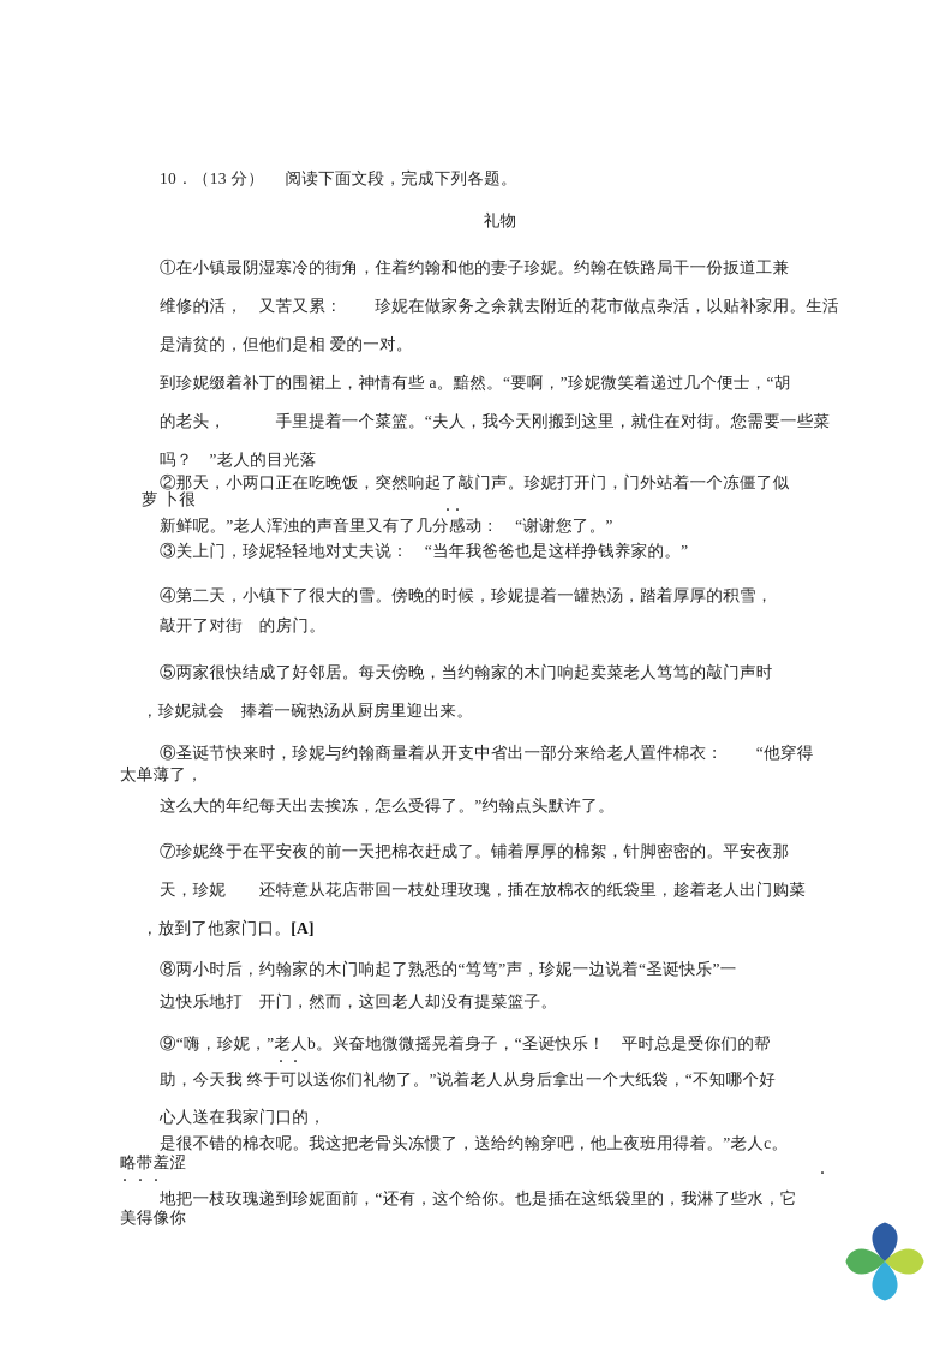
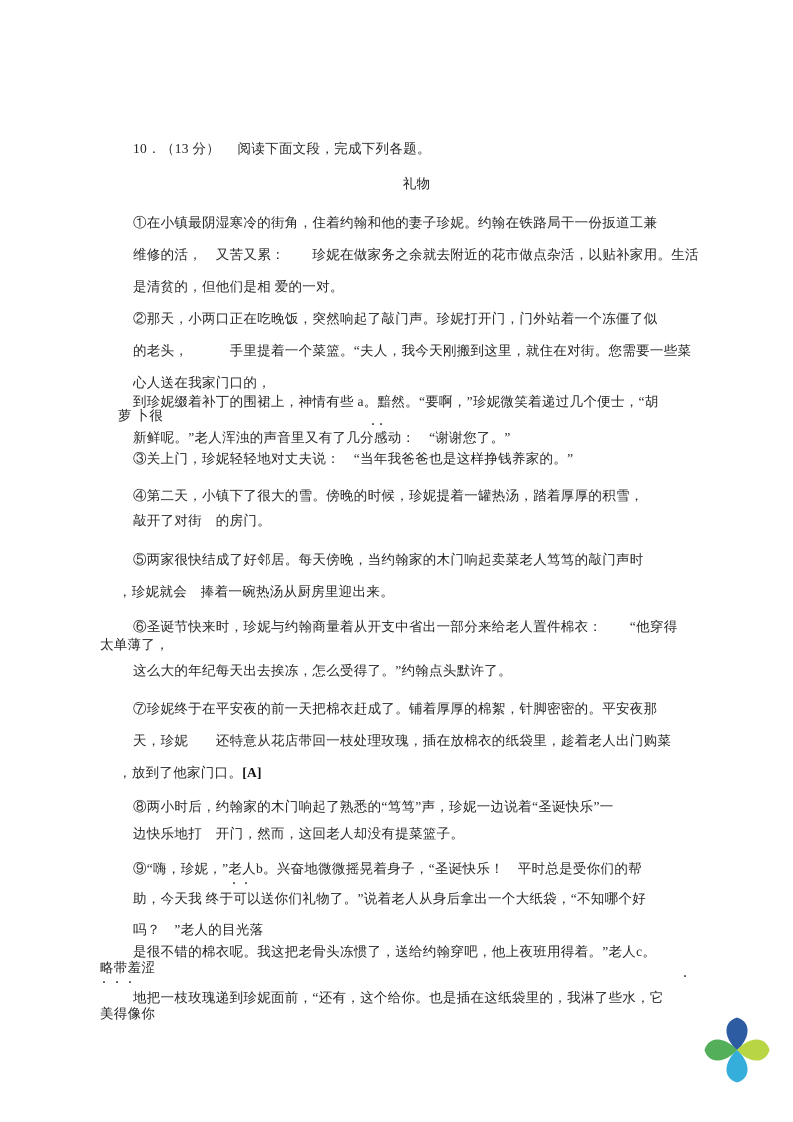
  10．（13 分） 阅读下面文段，完成下列各题。
  礼物
  ①在小镇最阴湿寒冷的街角，住着约翰和他的妻子珍妮。约翰在铁路局干一份扳道工兼
  维修的活， 又苦又累： 珍妮在做家务之余就去附近的花市做点杂活，以贴补家用。生活
  是清贫的，但他们是相 爱的一对。
- 到珍妮缀着补丁的围裙上，神情有些 a。黯然。“要啊，”珍妮微笑着递过几个便士，“胡
+ ②那天，小两口正在吃晚饭，突然响起了敲门声。珍妮打开门，门外站着一个冻僵了似
  的老头， 手里提着一个菜篮。“夫人，我今天刚搬到这里，就住在对街。您需要一些菜
- 吗？ ”老人的目光落
+ 心人送在我家门口的，
- ②那天，小两口正在吃晚饭，突然响起了敲门声。珍妮打开门，门外站着一个冻僵了似
+ 到珍妮缀着补丁的围裙上，神情有些 a。黯然。“要啊，”珍妮微笑着递过几个便士，“胡
  萝 卜很
  ··
  新鲜呢。”老人浑浊的声音里又有了几分感动： “谢谢您了。”
  ③关上门，珍妮轻轻地对丈夫说： “当年我爸爸也是这样挣钱养家的。”
  ④第二天，小镇下了很大的雪。傍晚的时候，珍妮提着一罐热汤，踏着厚厚的积雪，
  敲开了对街 的房门。
  ⑤两家很快结成了好邻居。每天傍晚，当约翰家的木门响起卖菜老人笃笃的敲门声时
  ，珍妮就会 捧着一碗热汤从厨房里迎出来。
  ⑥圣诞节快来时，珍妮与约翰商量着从开支中省出一部分来给老人置件棉衣： “他穿得
  太单薄了，
  这么大的年纪每天出去挨冻，怎么受得了。”约翰点头默许了。
  ⑦珍妮终于在平安夜的前一天把棉衣赶成了。铺着厚厚的棉絮，针脚密密的。平安夜那
  天，珍妮 还特意从花店带回一枝处理玫瑰，插在放棉衣的纸袋里，趁着老人出门购菜
  ，放到了他家门口。[A]
  ⑧两小时后，约翰家的木门响起了熟悉的“笃笃”声，珍妮一边说着“圣诞快乐”一
  边快乐地打 开门，然而，这回老人却没有提菜篮子。
  ⑨“嗨，珍妮，”老人b。兴奋地微微摇晃着身子，“圣诞快乐！ 平时总是受你们的帮
  ··
  助，今天我 终于可以送你们礼物了。”说着老人从身后拿出一个大纸袋，“不知哪个好
- 心人送在我家门口的，
+ 吗？ ”老人的目光落
  是很不错的棉衣呢。我这把老骨头冻惯了，送给约翰穿吧，他上夜班用得着。”老人c。
  略带羞涩
  ·
  ···
  地把一枝玫瑰递到珍妮面前，“还有，这个给你。也是插在这纸袋里的，我淋了些水，它
  美得像你
